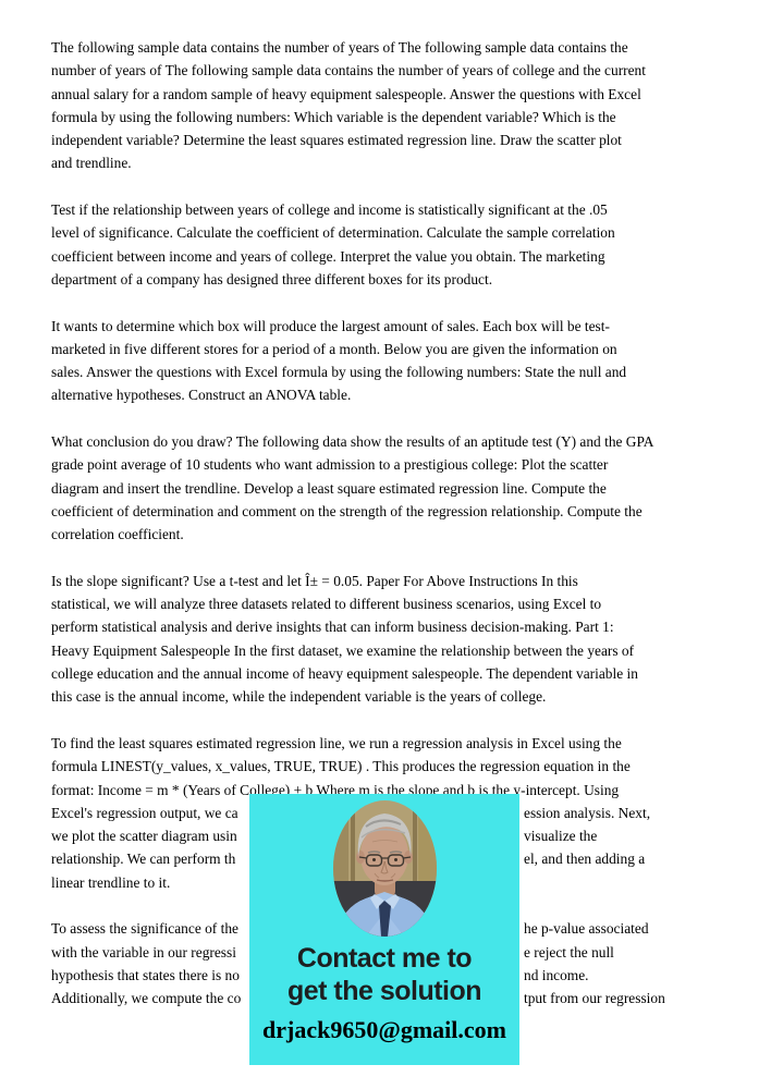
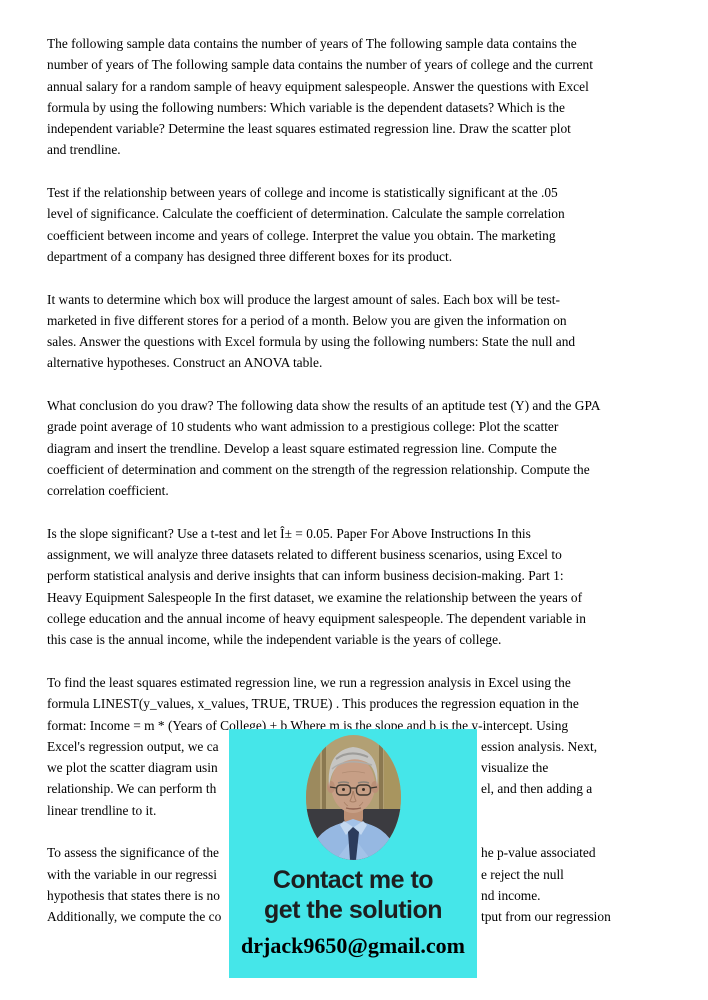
  The following sample data contains the number of years of The following sample data contains the
  number of years of The following sample data contains the number of years of college and the current
  annual salary for a random sample of heavy equipment salespeople. Answer the questions with Excel
- formula by using the following numbers: Which variable is the dependent variable? Which is the
+ formula by using the following numbers: Which variable is the dependent datasets? Which is the
  independent variable? Determine the least squares estimated regression line. Draw the scatter plot
  and trendline.
  Test if the relationship between years of college and income is statistically significant at the .05
  level of significance. Calculate the coefficient of determination. Calculate the sample correlation
  coefficient between income and years of college. Interpret the value you obtain. The marketing
  department of a company has designed three different boxes for its product.
  It wants to determine which box will produce the largest amount of sales. Each box will be test-
  marketed in five different stores for a period of a month. Below you are given the information on
  sales. Answer the questions with Excel formula by using the following numbers: State the null and
  alternative hypotheses. Construct an ANOVA table.
  What conclusion do you draw? The following data show the results of an aptitude test (Y) and the GPA
  grade point average of 10 students who want admission to a prestigious college: Plot the scatter
  diagram and insert the trendline. Develop a least square estimated regression line. Compute the
  coefficient of determination and comment on the strength of the regression relationship. Compute the
  correlation coefficient.
  Is the slope significant? Use a t-test and let Î± = 0.05. Paper For Above Instructions In this
- statistical, we will analyze three datasets related to different business scenarios, using Excel to
+ assignment, we will analyze three datasets related to different business scenarios, using Excel to
  perform statistical analysis and derive insights that can inform business decision-making. Part 1:
  Heavy Equipment Salespeople In the first dataset, we examine the relationship between the years of
  college education and the annual income of heavy equipment salespeople. The dependent variable in
  this case is the annual income, while the independent variable is the years of college.
  To find the least squares estimated regression line, we run a regression analysis in Excel using the
  formula LINEST(y_values, x_values, TRUE, TRUE) . This produces the regression equation in the
  format: Income = m * (Years of College) + b Where m is the slope and b is the y-intercept. Using
  Excel's regression output, we ca
  ession analysis. Next,
  we plot the scatter diagram usin
  visualize the
  relationship. We can perform th
  el, and then adding a
  linear trendline to it.
  To assess the significance of the
  he p-value associated
  with the variable in our regressi
  e reject the null
  hypothesis that states there is no
  nd income.
  Additionally, we compute the co
  tput from our regression
  Contact me to
  get the solution
  drjack9650@gmail.com
